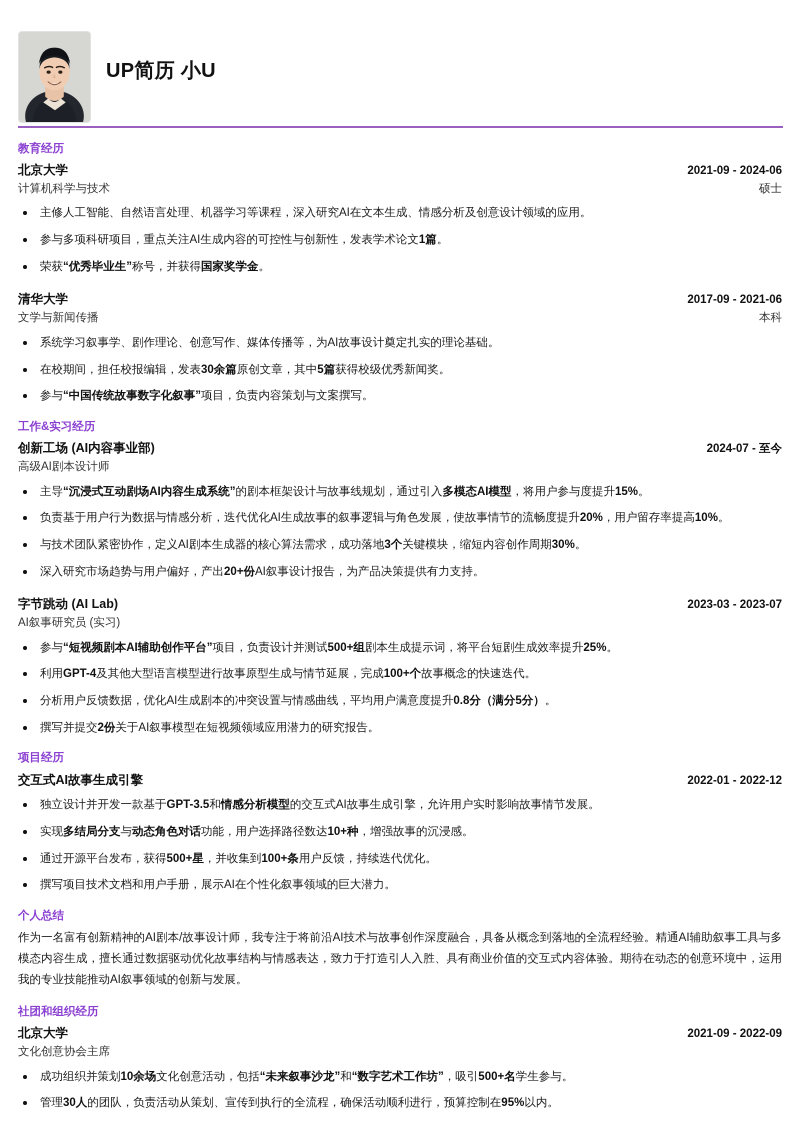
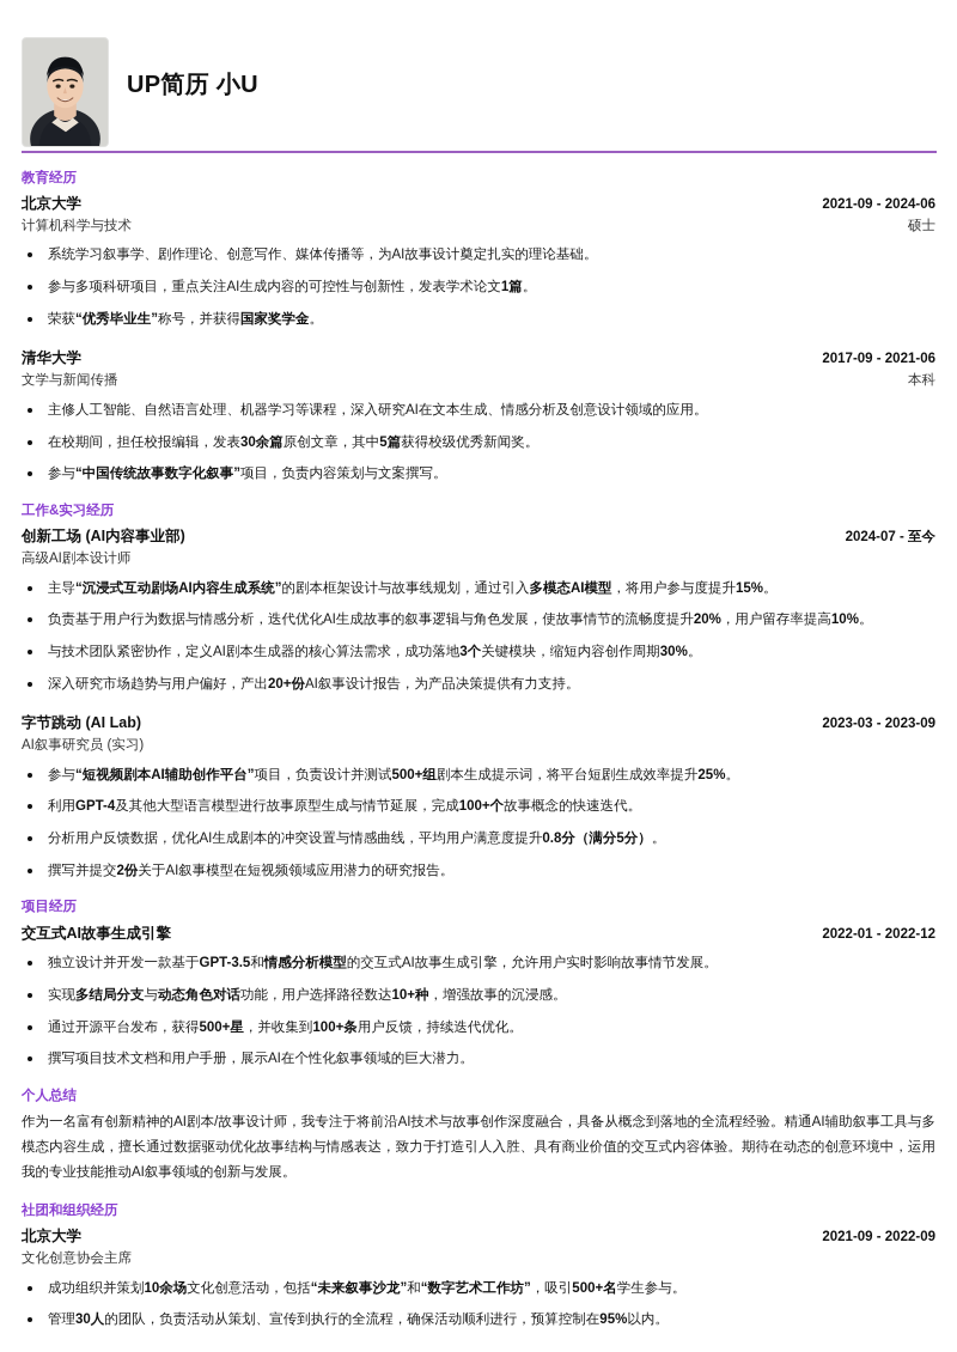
  UP简历 小U
  教育经历
  北京大学
  2021-09 - 2024-06
  计算机科学与技术
  硕士
- 主修人工智能、自然语言处理、机器学习等课程，深入研究AI在文本生成、情感分析及创意设计领域的应用。
+ 系统学习叙事学、剧作理论、创意写作、媒体传播等，为AI故事设计奠定扎实的理论基础。
  参与多项科研项目，重点关注AI生成内容的可控性与创新性，发表学术论文1篇。
  荣获“优秀毕业生”称号，并获得国家奖学金。
  清华大学
  2017-09 - 2021-06
  文学与新闻传播
  本科
- 系统学习叙事学、剧作理论、创意写作、媒体传播等，为AI故事设计奠定扎实的理论基础。
+ 主修人工智能、自然语言处理、机器学习等课程，深入研究AI在文本生成、情感分析及创意设计领域的应用。
  在校期间，担任校报编辑，发表30余篇原创文章，其中5篇获得校级优秀新闻奖。
  参与“中国传统故事数字化叙事”项目，负责内容策划与文案撰写。
  工作&实习经历
  创新工场 (AI内容事业部)
  2024-07 - 至今
  高级AI剧本设计师
  主导“沉浸式互动剧场AI内容生成系统”的剧本框架设计与故事线规划，通过引入多模态AI模型，将用户参与度提升15%。
  负责基于用户行为数据与情感分析，迭代优化AI生成故事的叙事逻辑与角色发展，使故事情节的流畅度提升20%，用户留存率提高10%。
  与技术团队紧密协作，定义AI剧本生成器的核心算法需求，成功落地3个关键模块，缩短内容创作周期30%。
  深入研究市场趋势与用户偏好，产出20+份AI叙事设计报告，为产品决策提供有力支持。
  字节跳动 (AI Lab)
- 2023-03 - 2023-07
+ 2023-03 - 2023-09
  AI叙事研究员 (实习)
  参与“短视频剧本AI辅助创作平台”项目，负责设计并测试500+组剧本生成提示词，将平台短剧生成效率提升25%。
  利用GPT-4及其他大型语言模型进行故事原型生成与情节延展，完成100+个故事概念的快速迭代。
  分析用户反馈数据，优化AI生成剧本的冲突设置与情感曲线，平均用户满意度提升0.8分（满分5分）。
  撰写并提交2份关于AI叙事模型在短视频领域应用潜力的研究报告。
  项目经历
  交互式AI故事生成引擎
  2022-01 - 2022-12
  独立设计并开发一款基于GPT-3.5和情感分析模型的交互式AI故事生成引擎，允许用户实时影响故事情节发展。
  实现多结局分支与动态角色对话功能，用户选择路径数达10+种，增强故事的沉浸感。
  通过开源平台发布，获得500+星，并收集到100+条用户反馈，持续迭代优化。
  撰写项目技术文档和用户手册，展示AI在个性化叙事领域的巨大潜力。
  个人总结
  作为一名富有创新精神的AI剧本/故事设计师，我专注于将前沿AI技术与故事创作深度融合，具备从概念到落地的全流程经验。精通AI辅助叙事工具与多模态内容生成，擅长通过数据驱动优化故事结构与情感表达，致力于打造引人入胜、具有商业价值的交互式内容体验。期待在动态的创意环境中，运用我的专业技能推动AI叙事领域的创新与发展。
  社团和组织经历
  北京大学
  2021-09 - 2022-09
  文化创意协会主席
  成功组织并策划10余场文化创意活动，包括“未来叙事沙龙”和“数字艺术工作坊”，吸引500+名学生参与。
  管理30人的团队，负责活动从策划、宣传到执行的全流程，确保活动顺利进行，预算控制在95%以内。
